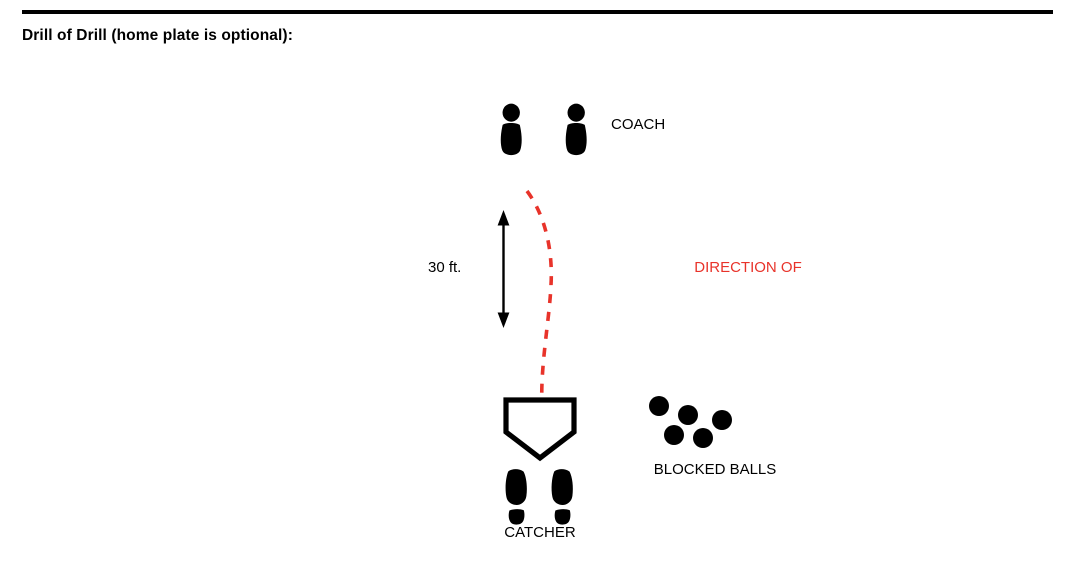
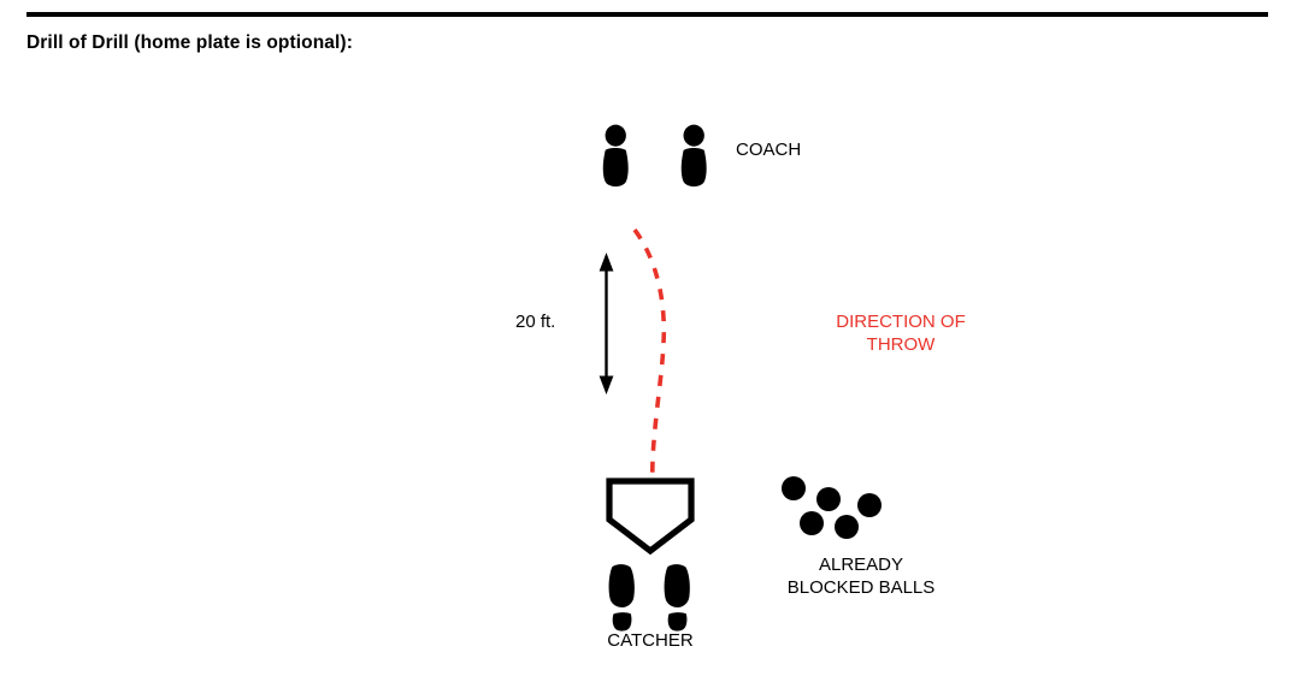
  Drill of Drill (home plate is optional):
  COACH
- 30 ft.
+ 20 ft.
  DIRECTION OF
+ THROW
+ ALREADY
  BLOCKED BALLS
  CATCHER
